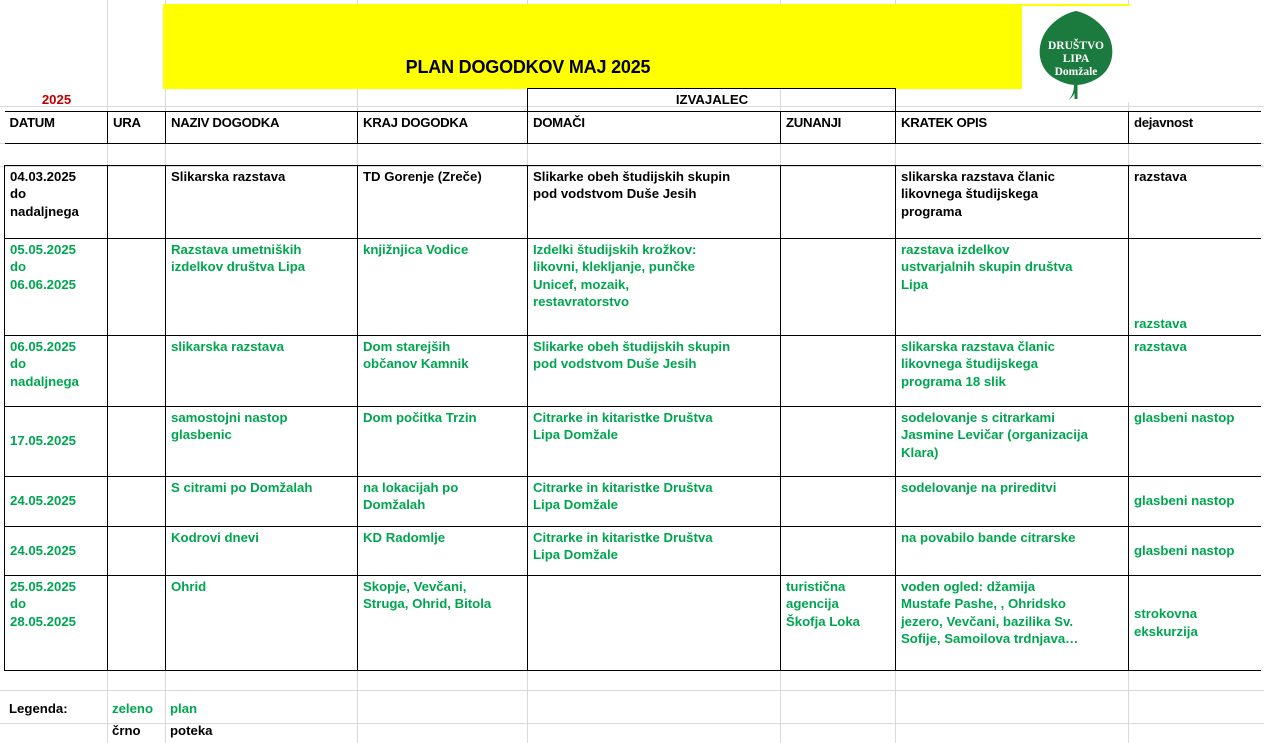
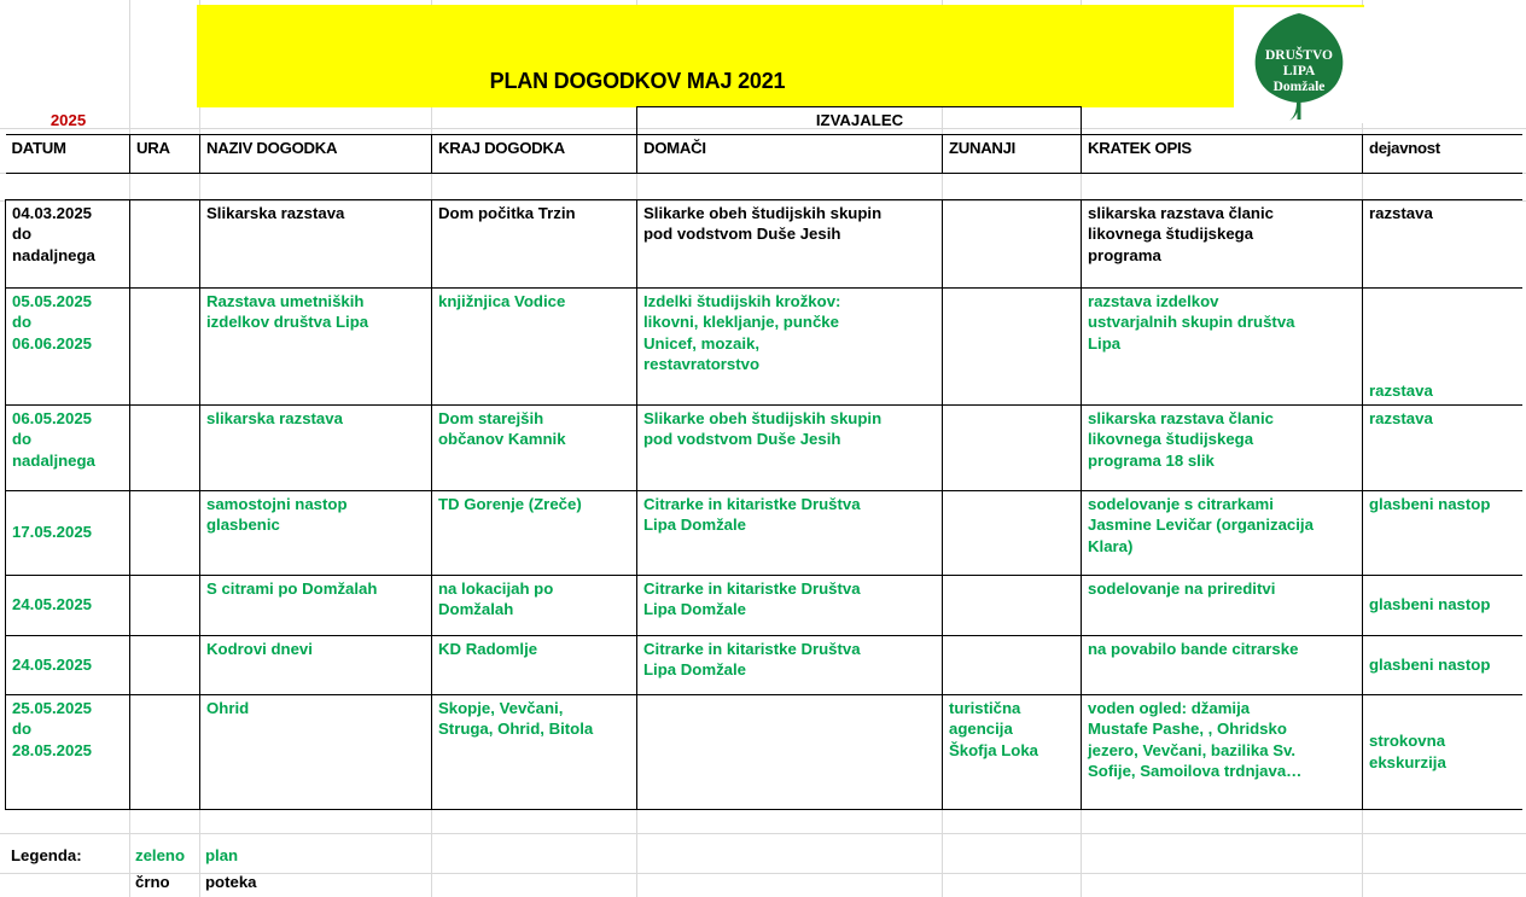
- PLAN DOGODKOV MAJ 2025
+ PLAN DOGODKOV MAJ 2021
  DRUŠTVO
  LIPA
  Domžale
  2025				IZVAJALEC
  DATUM	URA	NAZIV DOGODKA	KRAJ DOGODKA	DOMAČI	ZUNANJI	KRATEK OPIS	dejavnost
- 04.03.2025donadaljnega		Slikarska razstava	TD Gorenje (Zreče)	Slikarke obeh študijskih skupinpod vodstvom Duše Jesih		slikarska razstava članiclikovnega študijskegaprograma	razstava
+ 04.03.2025donadaljnega		Slikarska razstava	Dom počitka Trzin	Slikarke obeh študijskih skupinpod vodstvom Duše Jesih		slikarska razstava članiclikovnega študijskegaprograma	razstava
  05.05.2025do06.06.2025		Razstava umetniškihizdelkov društva Lipa	knjižnjica Vodice	Izdelki študijskih krožkov:likovni, klekljanje, punčkeUnicef, mozaik,restavratorstvo		razstava izdelkovustvarjalnih skupin društvaLipa	razstava
  06.05.2025donadaljnega		slikarska razstava	Dom starejšihobčanov Kamnik	Slikarke obeh študijskih skupinpod vodstvom Duše Jesih		slikarska razstava članiclikovnega študijskegaprograma 18 slik	razstava
- 17.05.2025		samostojni nastopglasbenic	Dom počitka Trzin	Citrarke in kitaristke DruštvaLipa Domžale		sodelovanje s citrarkamiJasmine Levičar (organizacijaKlara)	glasbeni nastop
+ 17.05.2025		samostojni nastopglasbenic	TD Gorenje (Zreče)	Citrarke in kitaristke DruštvaLipa Domžale		sodelovanje s citrarkamiJasmine Levičar (organizacijaKlara)	glasbeni nastop
  24.05.2025		S citrami po Domžalah	na lokacijah poDomžalah	Citrarke in kitaristke DruštvaLipa Domžale		sodelovanje na prireditvi	glasbeni nastop
  24.05.2025		Kodrovi dnevi	KD Radomlje	Citrarke in kitaristke DruštvaLipa Domžale		na povabilo bande citrarske	glasbeni nastop
  25.05.2025do28.05.2025		Ohrid	Skopje, Vevčani,Struga, Ohrid, Bitola		turističnaagencijaŠkofja Loka	voden ogled: džamijaMustafe Pashe, , Ohridskojezero, Vevčani, bazilika Sv.Sofije, Samoilova trdnjava…	strokovnaekskurzija
  Legenda:	zeleno	plan
  	črno	poteka
